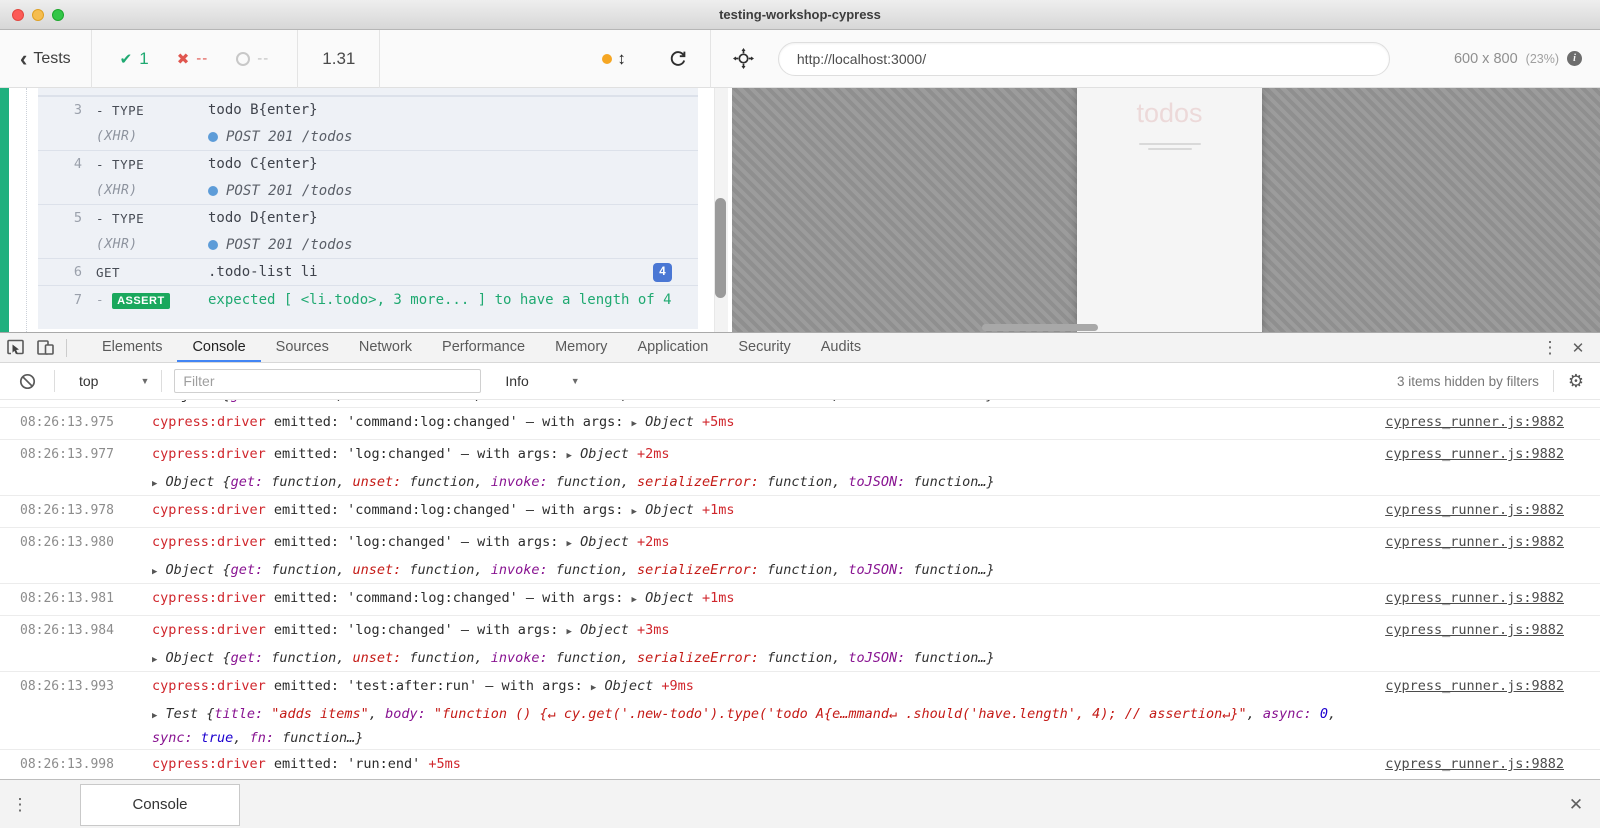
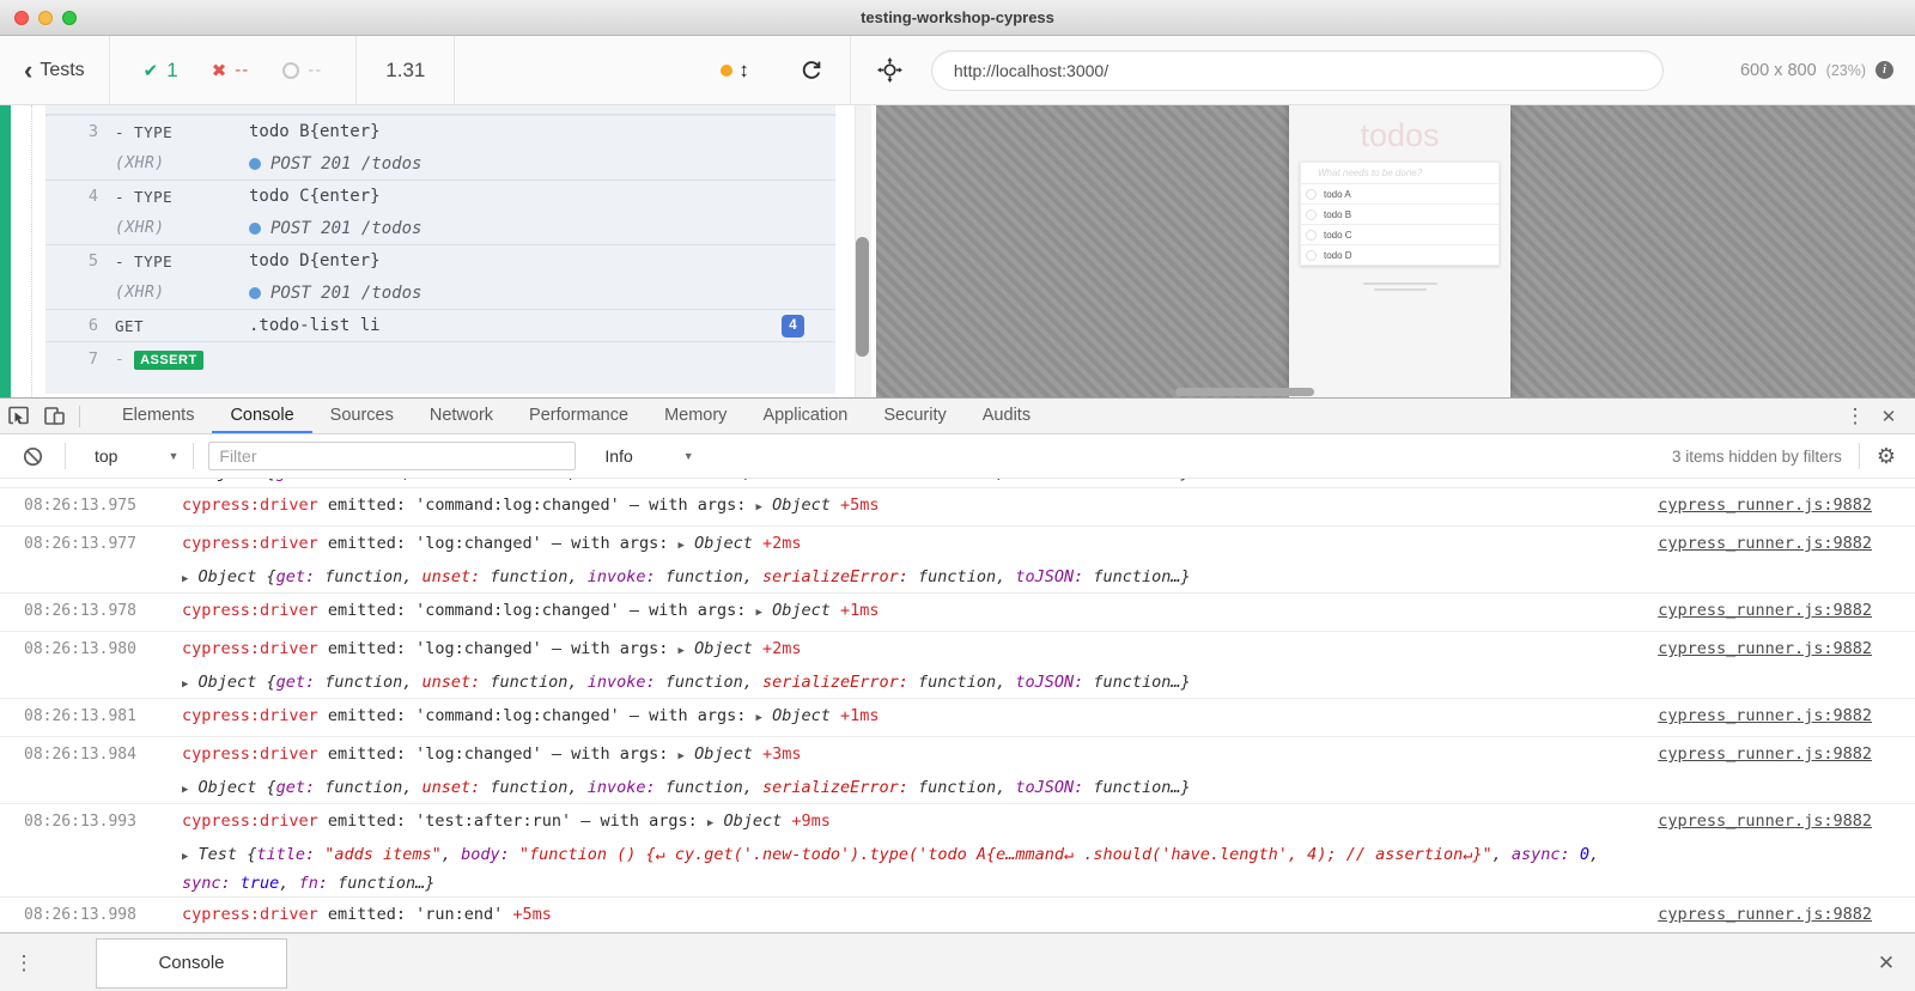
  testing-workshop-cypress
  ‹
  Tests
  ✔
  1
  ✖
  --
  --
  1.31
  ↕
  http://localhost:3000/
  600 x 800
  (23%)
  i
  3
  - TYPE
  todo B{enter}
  (XHR)
  POST 201 /todos
  4
  - TYPE
  todo C{enter}
  (XHR)
  POST 201 /todos
  5
  - TYPE
  todo D{enter}
  (XHR)
  POST 201 /todos
  6
  GET
  .todo-list li
  4
  7
  - ASSERT
- expected [ <li.todo>, 3 more... ] to have a length of 4
  todos
+ What needs to be done?
+ todo A
+ todo B
+ todo C
+ todo D
  Elements
  Console
  Sources
  Network
  Performance
  Memory
  Application
  Security
  Audits
  ⋮
  ✕
  top
  ▼
  Filter
  Info
  ▼
  3 items hidden by filters
  ⚙
  08:26:13.975
  cypress:driver emitted: 'command:log:changed' – with args: ▶ Object +5ms
  cypress_runner.js:9882
  08:26:13.977
  cypress:driver emitted: 'log:changed' – with args: ▶ Object +2ms
  cypress_runner.js:9882
  ▶ Object {get: function, unset: function, invoke: function, serializeError: function, toJSON: function…}
  08:26:13.978
  cypress:driver emitted: 'command:log:changed' – with args: ▶ Object +1ms
  cypress_runner.js:9882
  08:26:13.980
  cypress:driver emitted: 'log:changed' – with args: ▶ Object +2ms
  cypress_runner.js:9882
  ▶ Object {get: function, unset: function, invoke: function, serializeError: function, toJSON: function…}
  08:26:13.981
  cypress:driver emitted: 'command:log:changed' – with args: ▶ Object +1ms
  cypress_runner.js:9882
  08:26:13.984
  cypress:driver emitted: 'log:changed' – with args: ▶ Object +3ms
  cypress_runner.js:9882
  ▶ Object {get: function, unset: function, invoke: function, serializeError: function, toJSON: function…}
  08:26:13.993
  cypress:driver emitted: 'test:after:run' – with args: ▶ Object +9ms
  cypress_runner.js:9882
  ▶ Test {title: "adds items", body: "function () {↵ cy.get('.new-todo').type('todo A{e…mmand↵ .should('have.length', 4); // assertion↵}", async: 0,
  sync: true, fn: function…}
  08:26:13.998
  cypress:driver emitted: 'run:end' +5ms
  cypress_runner.js:9882
  ⋮
  Console
  ✕
